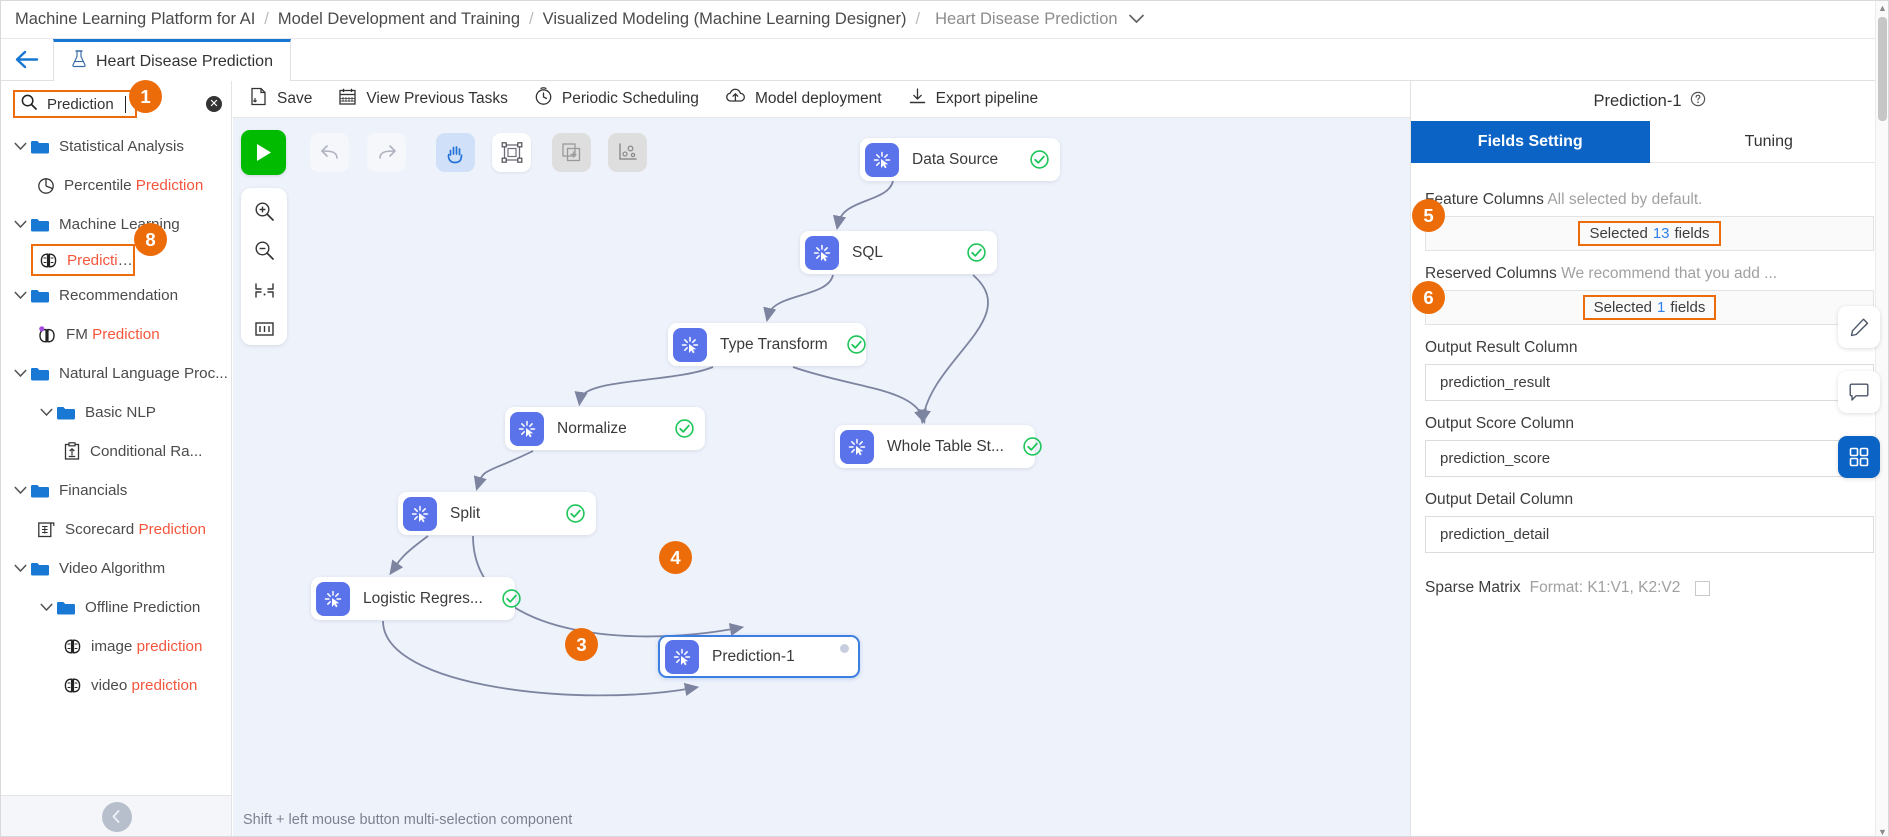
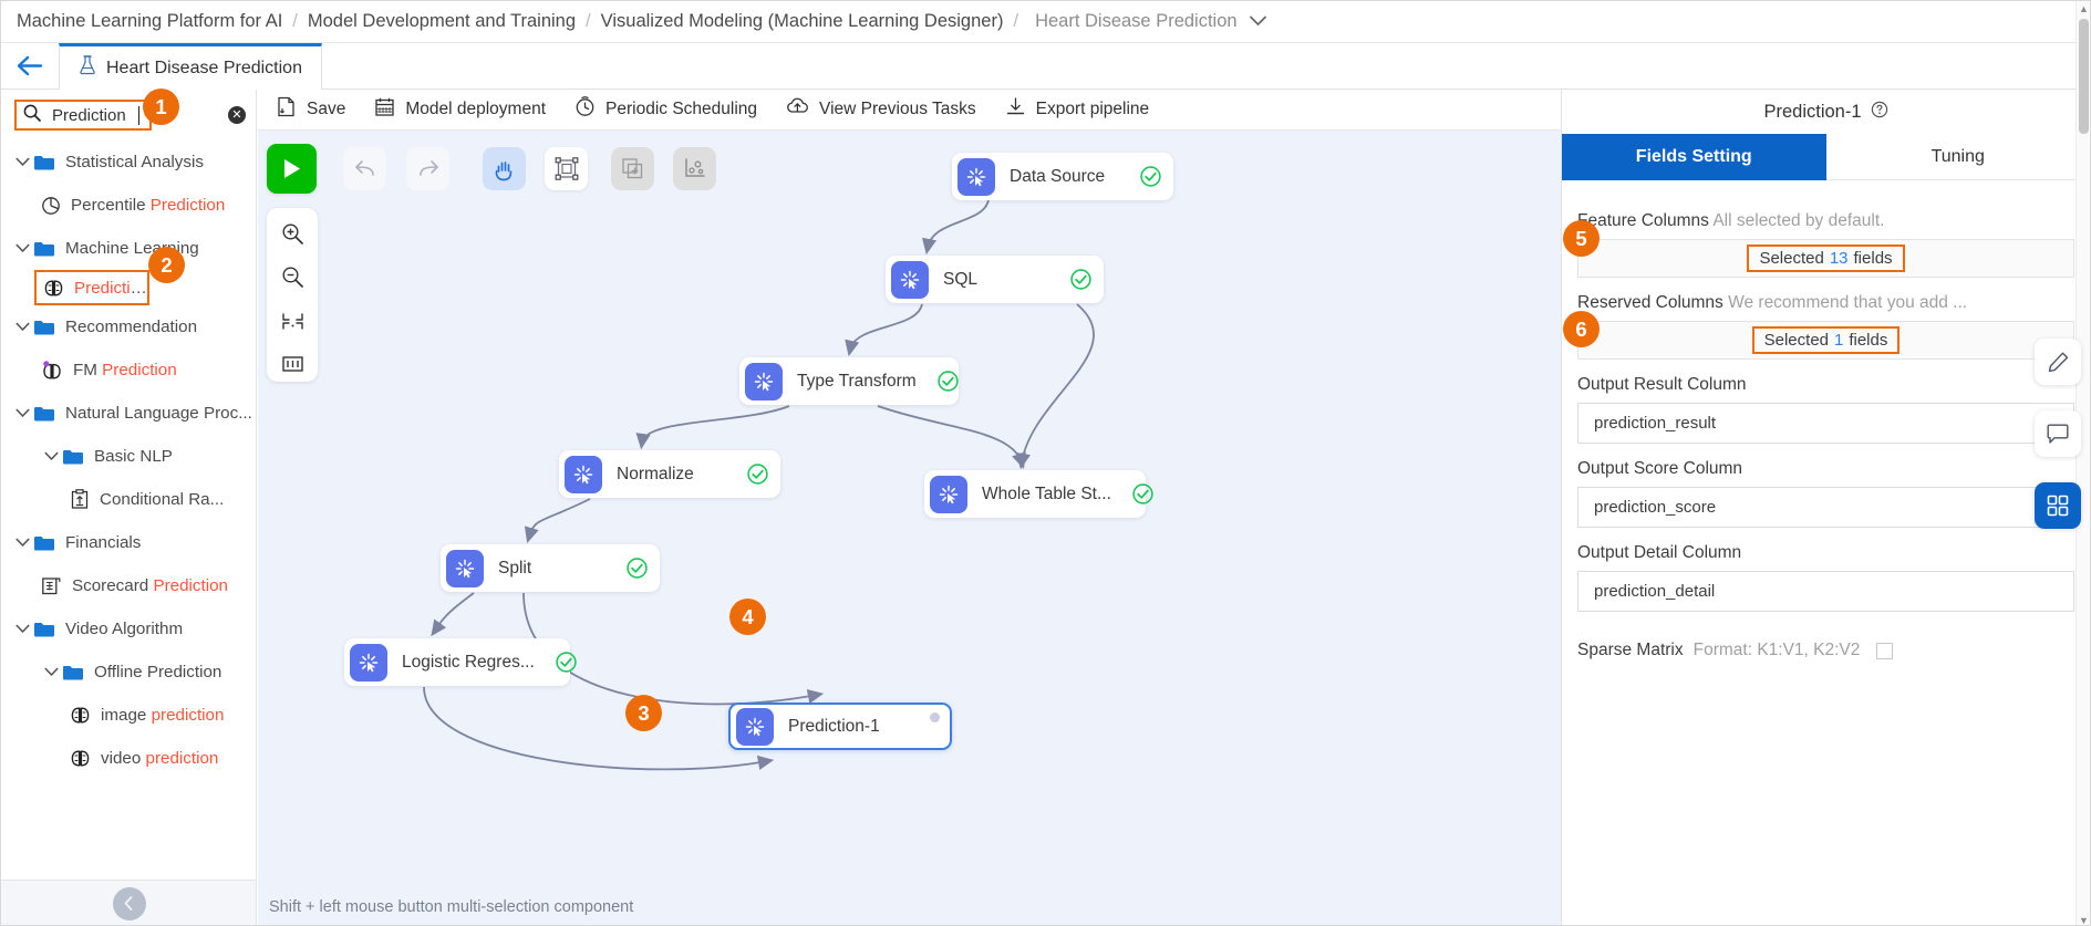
  Machine Learning Platform for AI
  /
  Model Development and Training
  /
  Visualized Modeling (Machine Learning Designer)
  /
  Heart Disease Prediction
  Heart Disease Prediction
  Prediction
  ✕
  Statistical Analysis
  Percentile Prediction
  Machine Leing
  Prediction
  Recommendation
  FM Prediction
  Natural Language Proc...
  Basic NLP
  Conditional Ra...
  Financials
  Scorecard Prediction
  Video Algorithm
  Offline Prediction
  image prediction
  video prediction
  Save
- View Previous Tasks
+ Model deployment
  Periodic Scheduling
- Model deployment
+ View Previous Tasks
  Export pipeline
  Data Source
  SQL
  Type Transform
  Normalize
  Whole Table St...
  Split
  Logistic Regres...
  Prediction-1
  Shift + left mouse button multi-selection component
  Prediction-1
  Fields Setting
  Tuning
  eature Columns All selected by default.
  Selected
  13
  fields
  Reserved Columns We recommend that you add ...
  Selected
  1
  fields
  Output Result Column
  prediction_result
  Output Score Column
  prediction_score
  Output Detail Column
  prediction_detail
  Sparse Matrix
  Format: K1:V1, K2:V2
  1
- 8
+ 2
  3
  4
  5
  6
  ▲
  ▼
